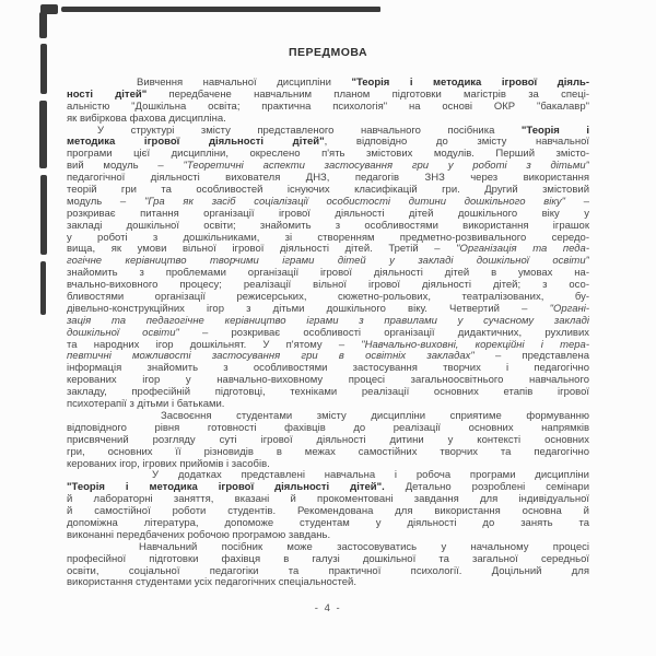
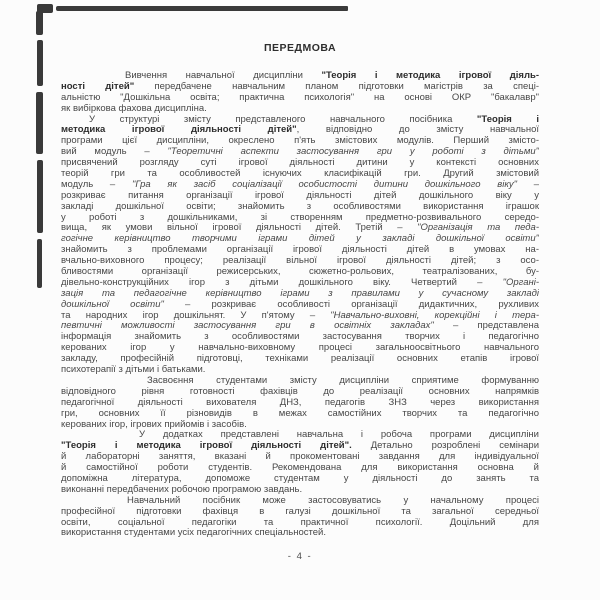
  ПЕРЕДМОВА
  Вивчення навчальної дисципліни "Теорія і методика ігрової діяль-
  ності дітей" передбачене навчальним планом підготовки магістрів за спеці-
  альністю "Дошкільна освіта; практична психологія" на основі ОКР "бакалавр"
  як вибіркова фахова дисципліна.
  У структурі змісту представленого навчального посібника "Теорія і
  методика ігрової діяльності дітей", відповідно до змісту навчальної
  програми цієї дисципліни, окреслено п'ять змістових модулів. Перший змісто-
  вий модуль – "Теоретичні аспекти застосування гри у роботі з дітьми"
- педагогічної діяльності вихователя ДНЗ, педагогів ЗНЗ через використання
+ присвячений розгляду суті ігрової діяльності дитини у контексті основних
  теорій гри та особливостей існуючих класифікацій гри. Другий змістовий
  модуль – "Гра як засіб соціалізації особистості дитини дошкільного віку" –
  розкриває питання організації ігрової діяльності дітей дошкільного віку у
  закладі дошкільної освіти; знайомить з особливостями використання іграшок
  у роботі з дошкільниками, зі створенням предметно-розвивального середо-
  вища, як умови вільної ігрової діяльності дітей. Третій – "Організація та педа-
  гогічне керівництво творчими іграми дітей у закладі дошкільної освіти"
  знайомить з проблемами організації ігрової діяльності дітей в умовах на-
  вчально-виховного процесу; реалізації вільної ігрової діяльності дітей; з осо-
  бливостями організації режисерських, сюжетно-рольових, театралізованих, бу-
  дівельно-конструкційних ігор з дітьми дошкільного віку. Четвертий – "Органі-
  зація та педагогічне керівництво іграми з правилами у сучасному закладі
  дошкільної освіти" – розкриває особливості організації дидактичних, рухливих
  та народних ігор дошкільнят. У п'ятому – "Навчально-виховні, корекційні і тера-
  певтичні можливості застосування гри в освітніх закладах" – представлена
  інформація знайомить з особливостями застосування творчих і педагогічно
  керованих ігор у навчально-виховному процесі загальноосвітнього навчального
  закладу, професійній підготовці, техніками реалізації основних етапів ігрової
  психотерапії з дітьми і батьками.
  Засвоєння студентами змісту дисципліни сприятиме формуванню
  відповідного рівня готовності фахівців до реалізації основних напрямків
- присвячений розгляду суті ігрової діяльності дитини у контексті основних
+ педагогічної діяльності вихователя ДНЗ, педагогів ЗНЗ через використання
  гри, основних її різновидів в межах самостійних творчих та педагогічно
  керованих ігор, ігрових прийомів і засобів.
  У додатках представлені навчальна і робоча програми дисципліни
  "Теорія і методика ігрової діяльності дітей". Детально розроблені семінари
  й лабораторні заняття, вказані й прокоментовані завдання для індивідуальної
  й самостійної роботи студентів. Рекомендована для використання основна й
  допоміжна література, допоможе студентам у діяльності до занять та
  виконанні передбачених робочою програмою завдань.
  Навчальний посібник може застосовуватись у начальному процесі
  професійної підготовки фахівця в галузі дошкільної та загальної середньої
  освіти, соціальної педагогіки та практичної психології. Доцільний для
  використання студентами усіх педагогічних спеціальностей.
  - 4 -
